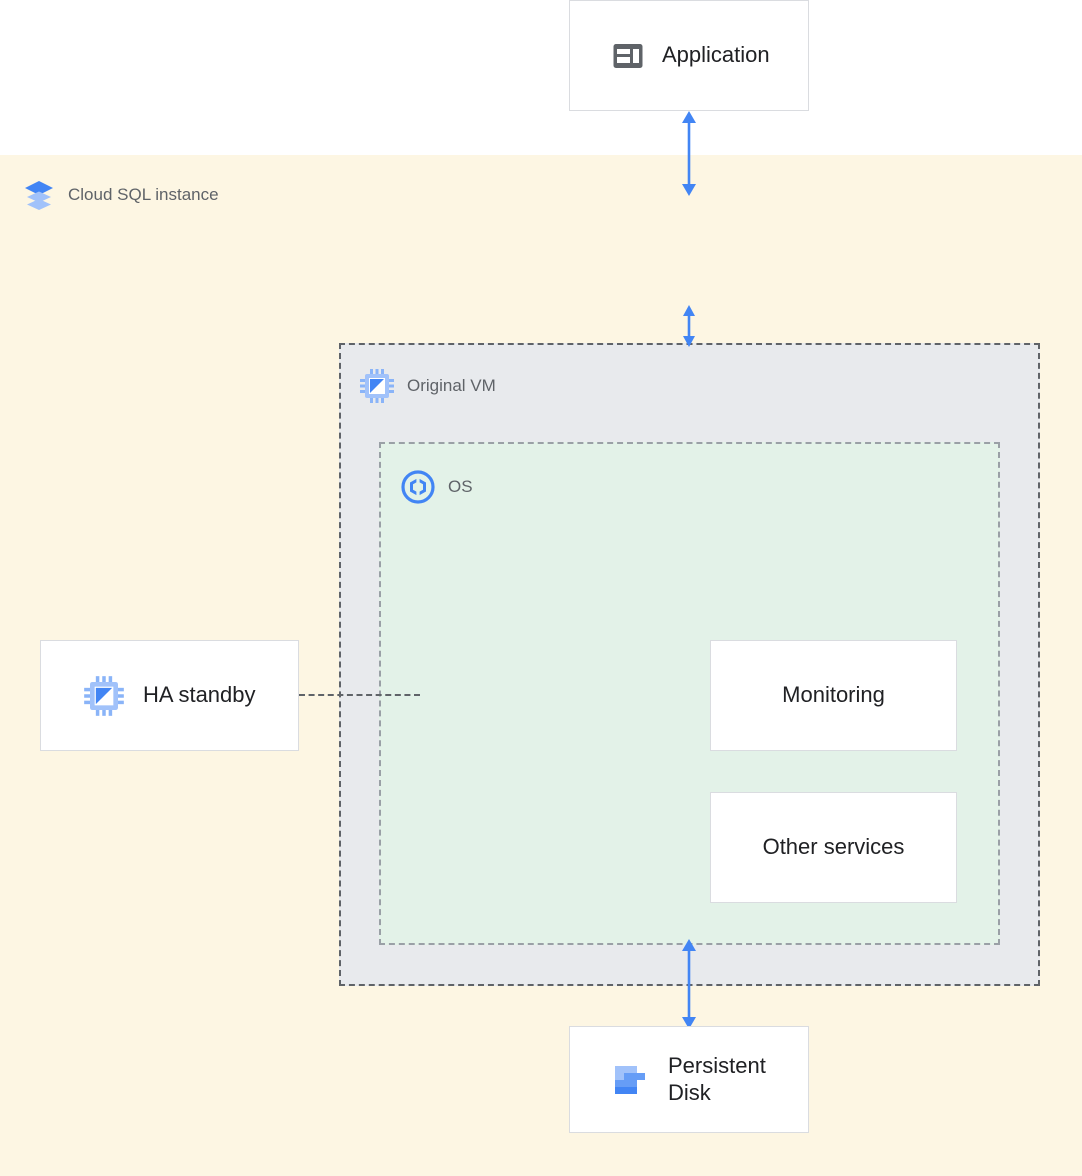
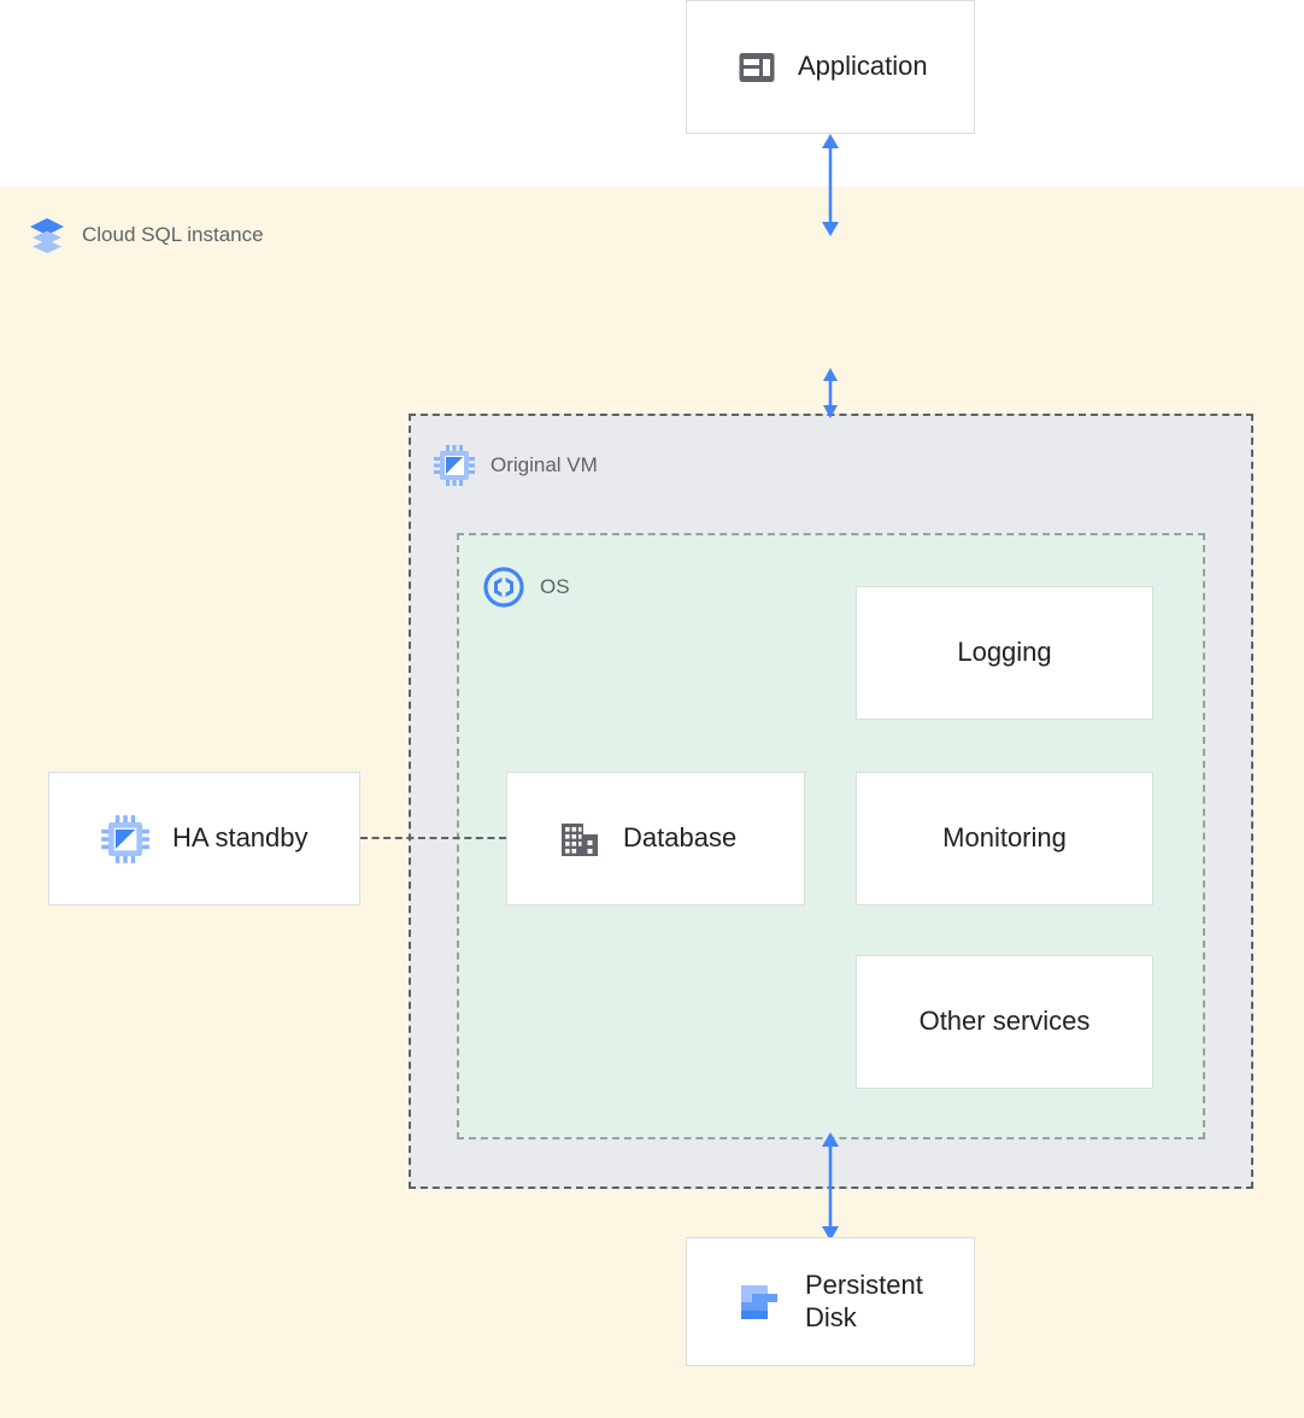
  Cloud SQL instance
  Original VM
  OS
  Application
  HA standby
+ Database
+ Logging
  Monitoring
  Other services
  Persistent
  Disk
